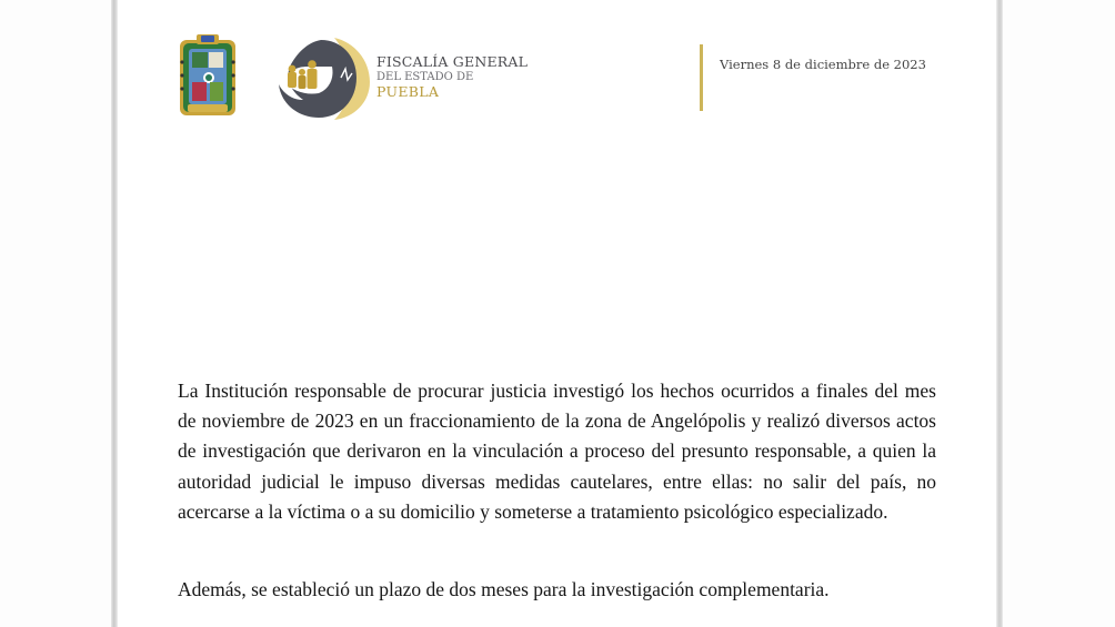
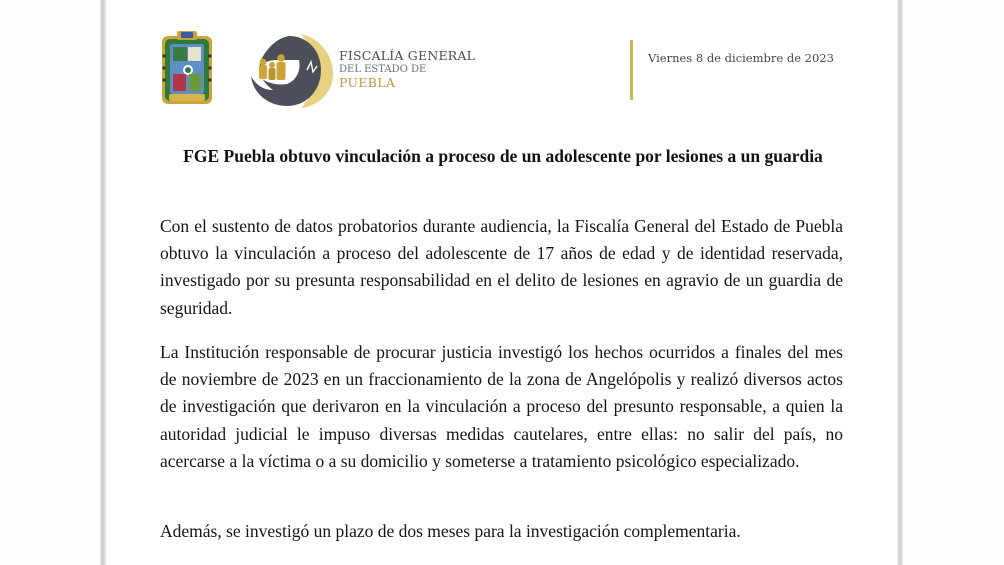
  FISCALÍA GENERAL
  DEL ESTADO DE
  PUEBLA
  Viernes 8 de diciembre de 2023
+ FGE Puebla obtuvo vinculación a proceso de un adolescente por lesiones a un guardia
+ Con el sustento de datos probatorios durante audiencia, la Fiscalía General del Estado de Puebla obtuvo la vinculación a proceso del adolescente de 17 años de edad y de identidad reservada, investigado por su presunta responsabilidad en el delito de lesiones en agravio de un guardia de seguridad.
  La Institución responsable de procurar justicia investigó los hechos ocurridos a finales del mes de noviembre de 2023 en un fraccionamiento de la zona de Angelópolis y realizó diversos actos de investigación que derivaron en la vinculación a proceso del presunto responsable, a quien la autoridad judicial le impuso diversas medidas cautelares, entre ellas: no salir del país, no acercarse a la víctima o a su domicilio y someterse a tratamiento psicológico especializado.
- Además, se estableció un plazo de dos meses para la investigación complementaria.
+ Además, se investigó un plazo de dos meses para la investigación complementaria.
